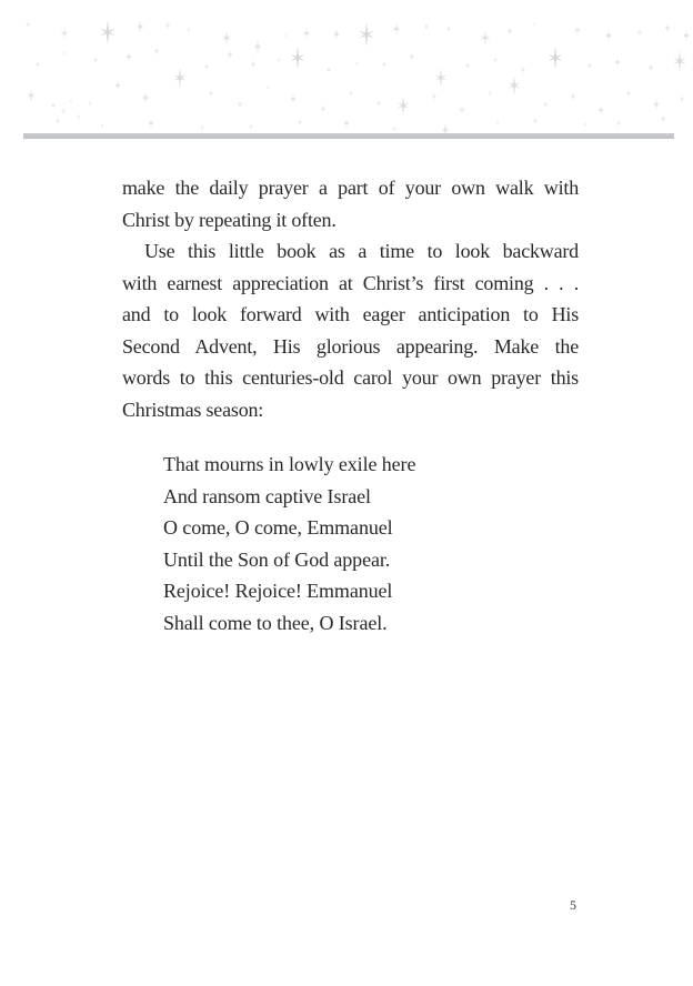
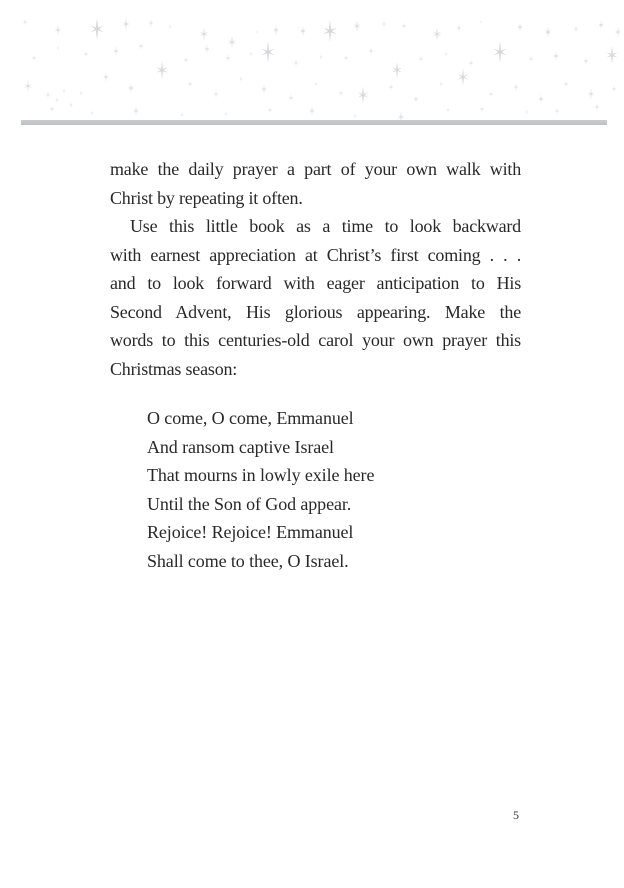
  make the daily prayer a part of your own walk with
  Christ by repeating it often.
  Use this little book as a time to look backward
  with earnest appreciation at Christ’s first coming . . .
  and to look forward with eager anticipation to His
  Second Advent, His glorious appearing. Make the
  words to this centuries-old carol your own prayer this
  Christmas season:
- That mourns in lowly exile here
+ O come, O come, Emmanuel
  And ransom captive Israel
- O come, O come, Emmanuel
+ That mourns in lowly exile here
  Until the Son of God appear.
  Rejoice! Rejoice! Emmanuel
  Shall come to thee, O Israel.
  5
